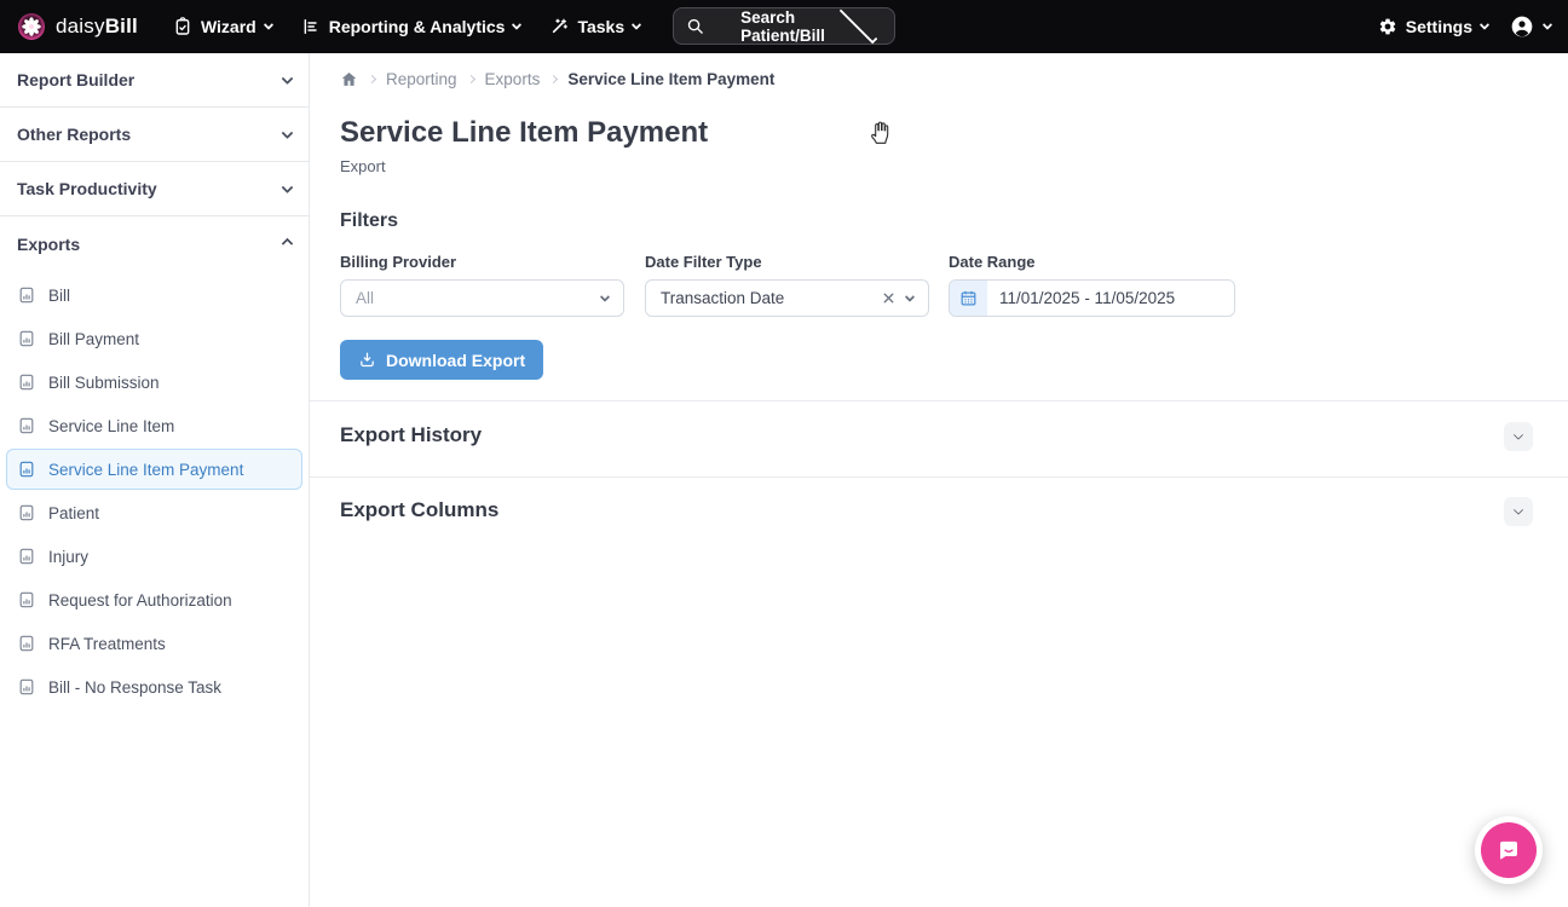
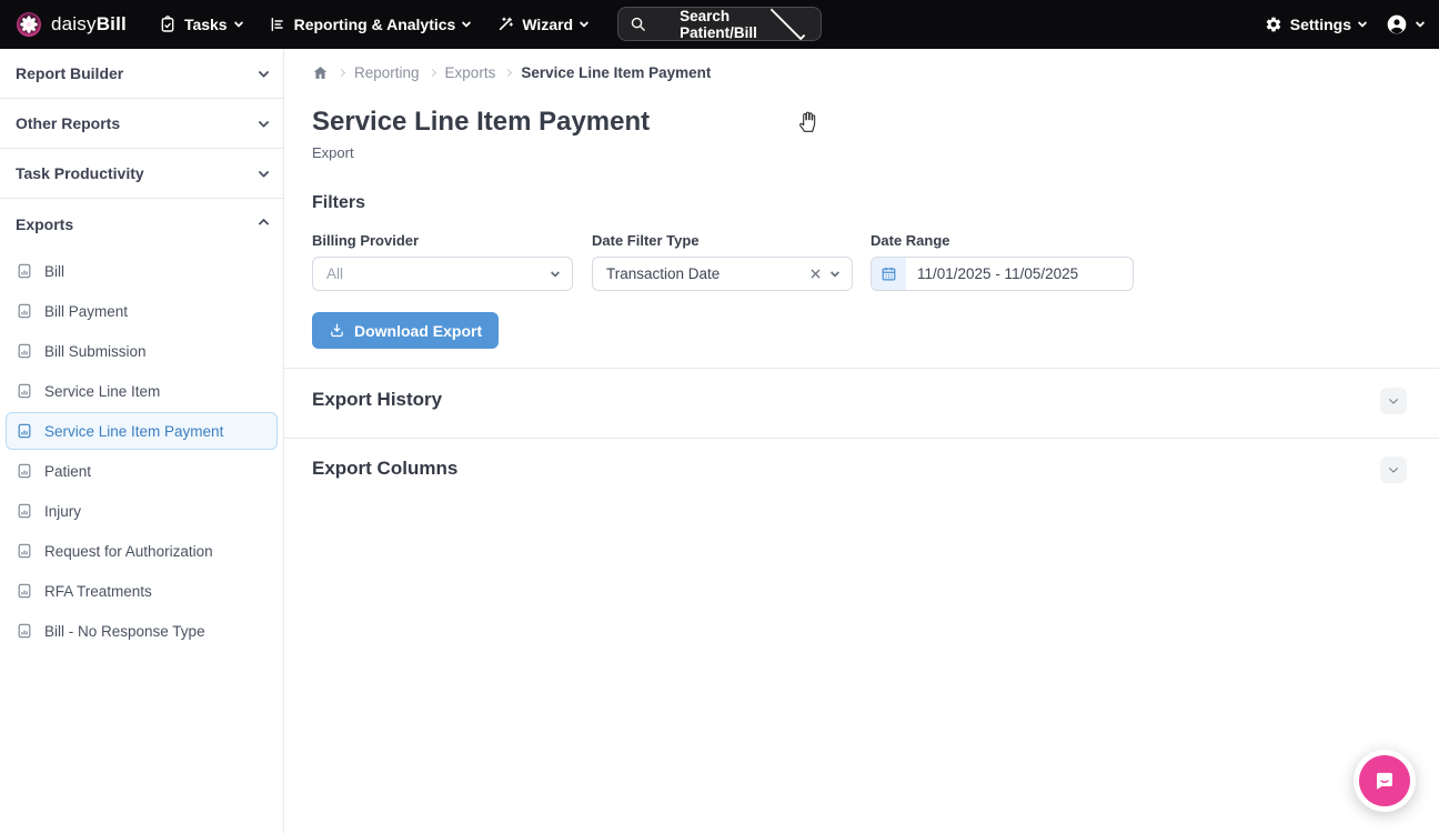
  daisyBill
- Wizard
+ Tasks
  Reporting & Analytics
- Tasks
+ Wizard
  Search Patient/Bill
  Settings
  Report Builder
  Other Reports
  Task Productivity
  Exports
  Bill
  Bill Payment
  Bill Submission
  Service Line Item
  Service Line Item Payment
  Patient
  Injury
  Request for Authorization
  RFA Treatments
- Bill - No Response Task
+ Bill - No Response Type
  Reporting
  Exports
  Service Line Item Payment
  Service Line Item Payment
  Export
  Filters
  Billing Provider
  All
  Date Filter Type
  Transaction Date
  Date Range
  11/01/2025 - 11/05/2025
  Download Export
  Export History
  Export Columns
